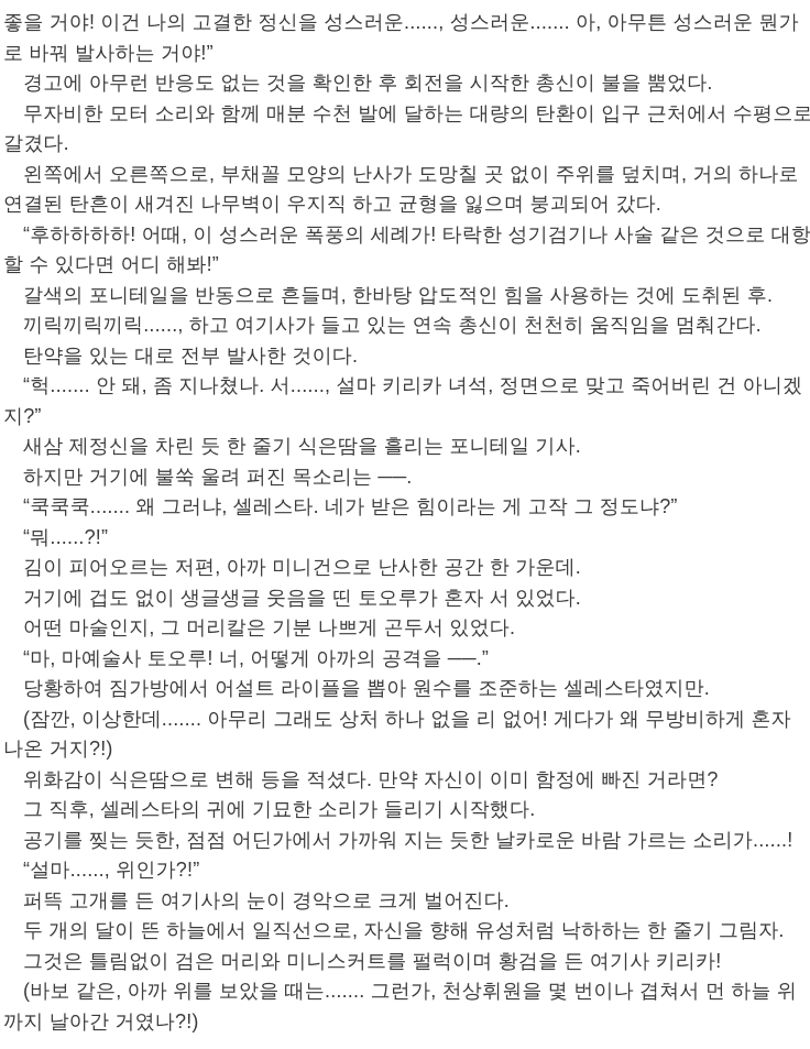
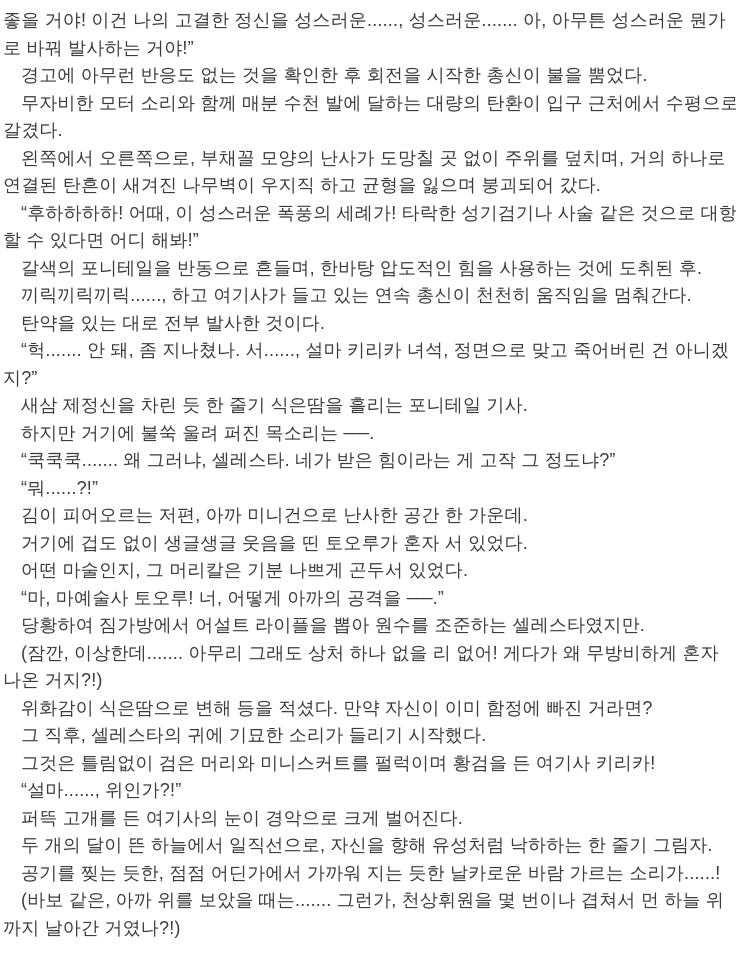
  좋을 거야! 이건 나의 고결한 정신을 성스러운......, 성스러운....... 아, 아무튼 성스러운 뭔가
  로 바꿔 발사하는 거야!”
  경고에 아무런 반응도 없는 것을 확인한 후 회전을 시작한 총신이 불을 뿜었다.
  무자비한 모터 소리와 함께 매분 수천 발에 달하는 대량의 탄환이 입구 근처에서 수평으로
  갈겼다.
  왼쪽에서 오른쪽으로, 부채꼴 모양의 난사가 도망칠 곳 없이 주위를 덮치며, 거의 하나로
  연결된 탄흔이 새겨진 나무벽이 우지직 하고 균형을 잃으며 붕괴되어 갔다.
  “후하하하하! 어때, 이 성스러운 폭풍의 세례가! 타락한 성기검기나 사술 같은 것으로 대항
  할 수 있다면 어디 해봐!”
  갈색의 포니테일을 반동으로 흔들며, 한바탕 압도적인 힘을 사용하는 것에 도취된 후.
  끼릭끼릭끼릭......, 하고 여기사가 들고 있는 연속 총신이 천천히 움직임을 멈춰간다.
  탄약을 있는 대로 전부 발사한 것이다.
  “헉....... 안 돼, 좀 지나쳤나. 서......, 설마 키리카 녀석, 정면으로 맞고 죽어버린 건 아니겠
  지?”
  새삼 제정신을 차린 듯 한 줄기 식은땀을 흘리는 포니테일 기사.
  하지만 거기에 불쑥 울려 퍼진 목소리는 ──.
  “쿡쿡쿡....... 왜 그러냐, 셀레스타. 네가 받은 힘이라는 게 고작 그 정도냐?”
  “뭐......?!”
  김이 피어오르는 저편, 아까 미니건으로 난사한 공간 한 가운데.
  거기에 겁도 없이 생글생글 웃음을 띤 토오루가 혼자 서 있었다.
  어떤 마술인지, 그 머리칼은 기분 나쁘게 곤두서 있었다.
  “마, 마예술사 토오루! 너, 어떻게 아까의 공격을 ──.”
  당황하여 짐가방에서 어설트 라이플을 뽑아 원수를 조준하는 셀레스타였지만.
  (잠깐, 이상한데....... 아무리 그래도 상처 하나 없을 리 없어! 게다가 왜 무방비하게 혼자
  나온 거지?!)
  위화감이 식은땀으로 변해 등을 적셨다. 만약 자신이 이미 함정에 빠진 거라면?
  그 직후, 셀레스타의 귀에 기묘한 소리가 들리기 시작했다.
- 공기를 찢는 듯한, 점점 어딘가에서 가까워 지는 듯한 날카로운 바람 가르는 소리가......!
+ 그것은 틀림없이 검은 머리와 미니스커트를 펄럭이며 황검을 든 여기사 키리카!
  “설마......, 위인가?!”
  퍼뜩 고개를 든 여기사의 눈이 경악으로 크게 벌어진다.
  두 개의 달이 뜬 하늘에서 일직선으로, 자신을 향해 유성처럼 낙하하는 한 줄기 그림자.
- 그것은 틀림없이 검은 머리와 미니스커트를 펄럭이며 황검을 든 여기사 키리카!
+ 공기를 찢는 듯한, 점점 어딘가에서 가까워 지는 듯한 날카로운 바람 가르는 소리가......!
  (바보 같은, 아까 위를 보았을 때는....... 그런가, 천상휘원을 몇 번이나 겹쳐서 먼 하늘 위
  까지 날아간 거였나?!)
